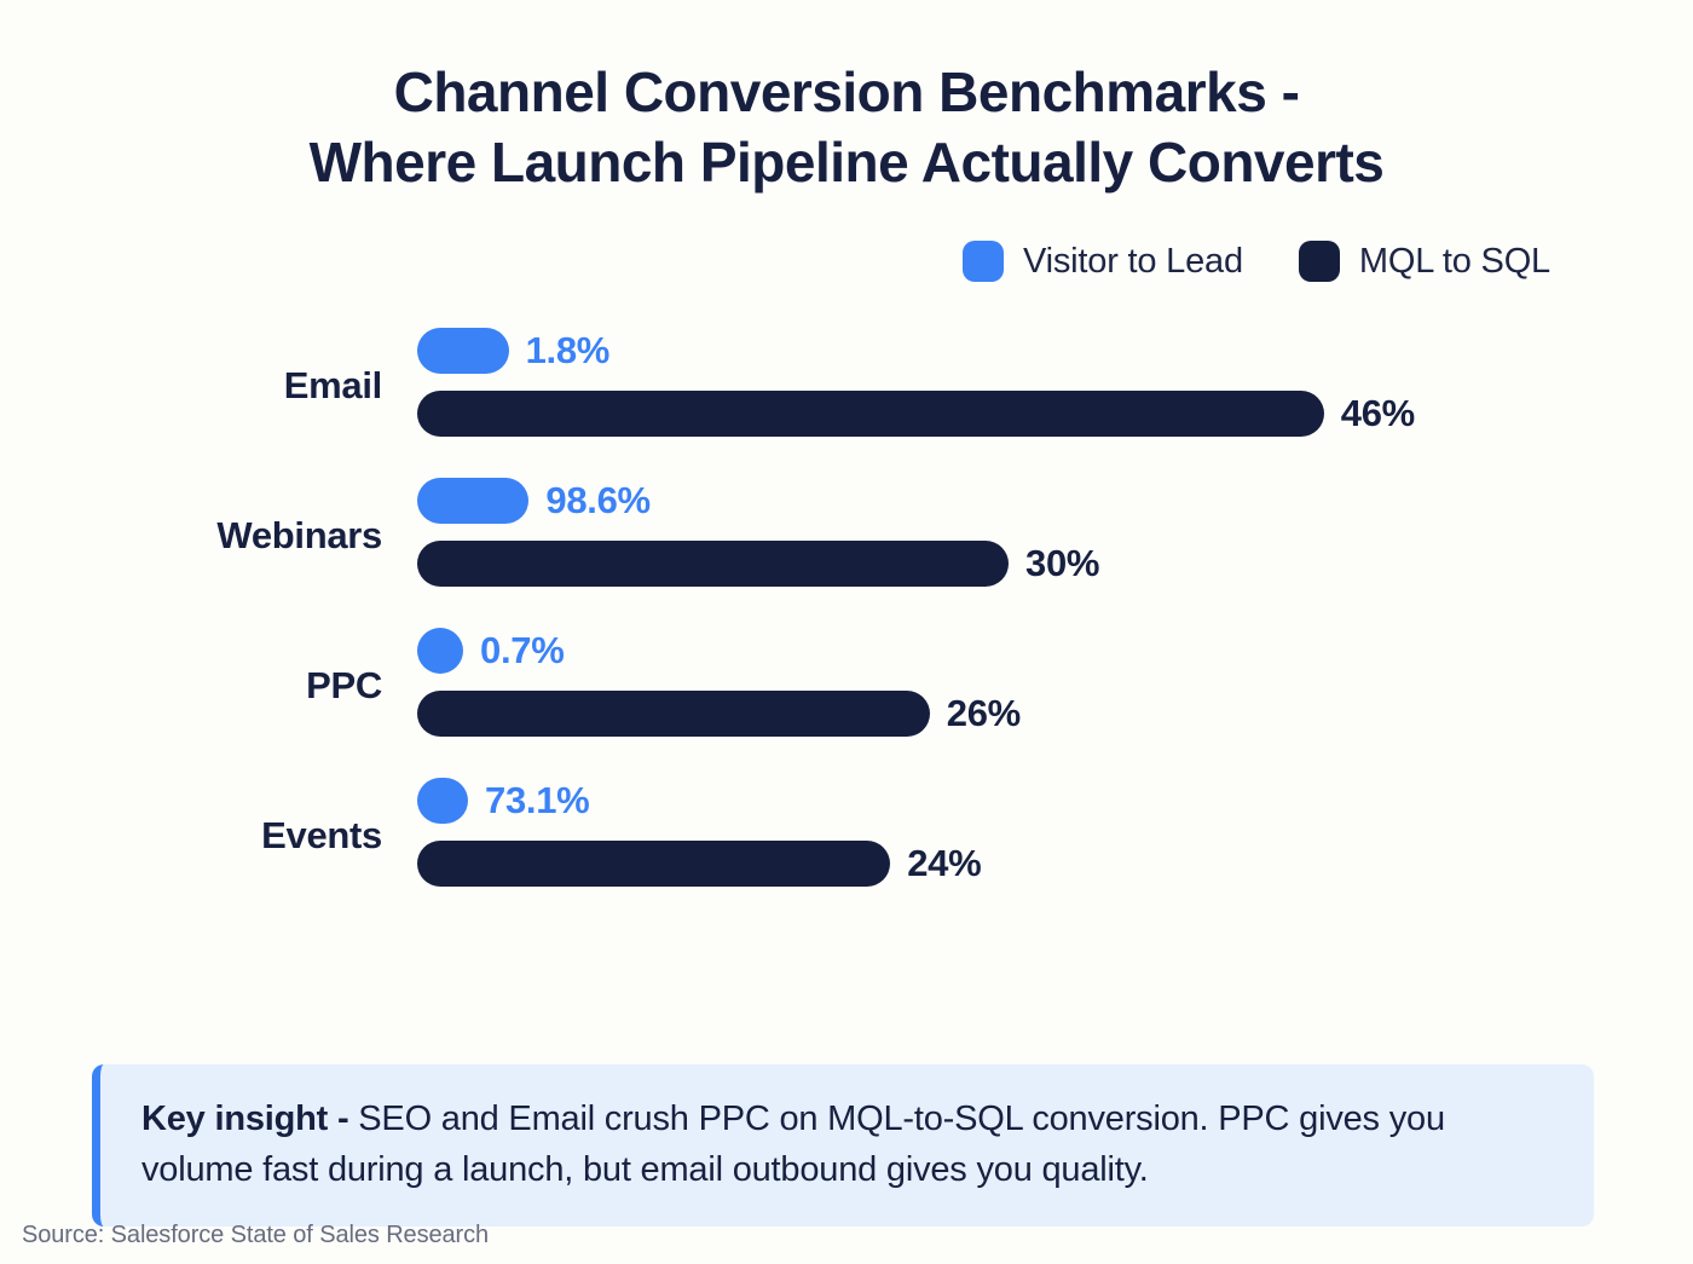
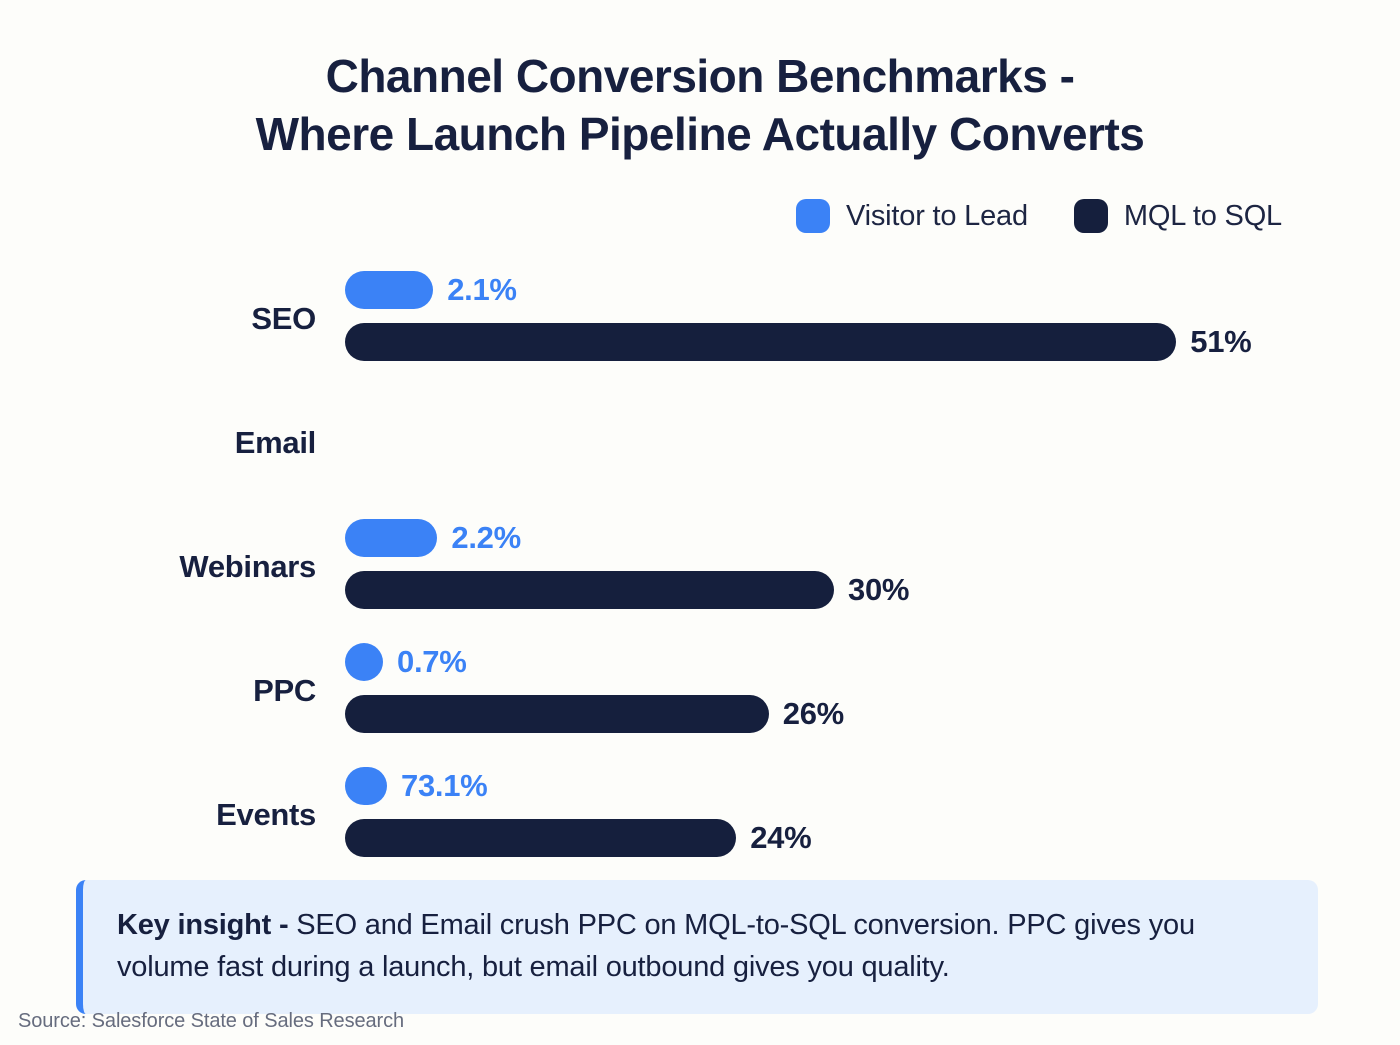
  Channel Conversion Benchmarks -
  Where Launch Pipeline Actually Converts
  Visitor to Lead
  MQL to SQL
+ SEO
+ 2.1%
+ 51%
  Email
- 1.8%
- 46%
  Webinars
- 98.6%
+ 2.2%
  30%
  PPC
  0.7%
  26%
  Events
  73.1%
  24%
  Key insight - SEO and Email crush PPC on MQL-to-SQL conversion. PPC gives you volume fast during a launch, but email outbound gives you quality.
  Source: Salesforce State of Sales Research
